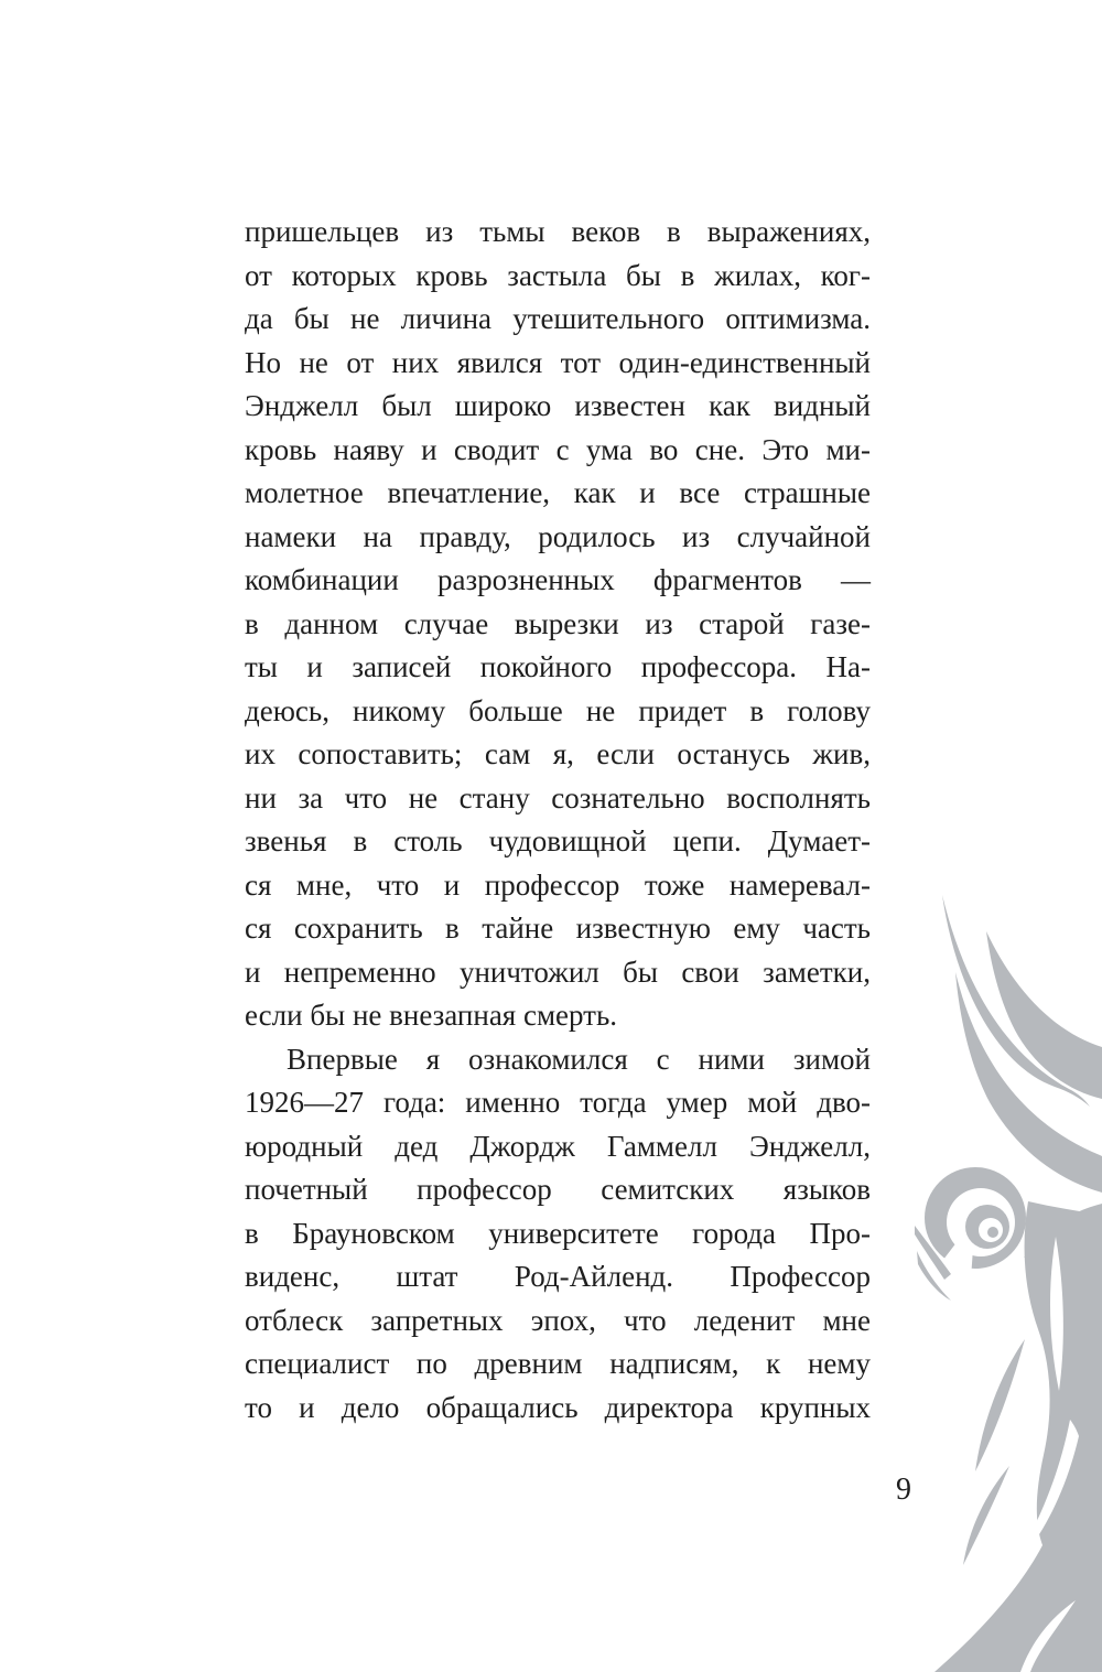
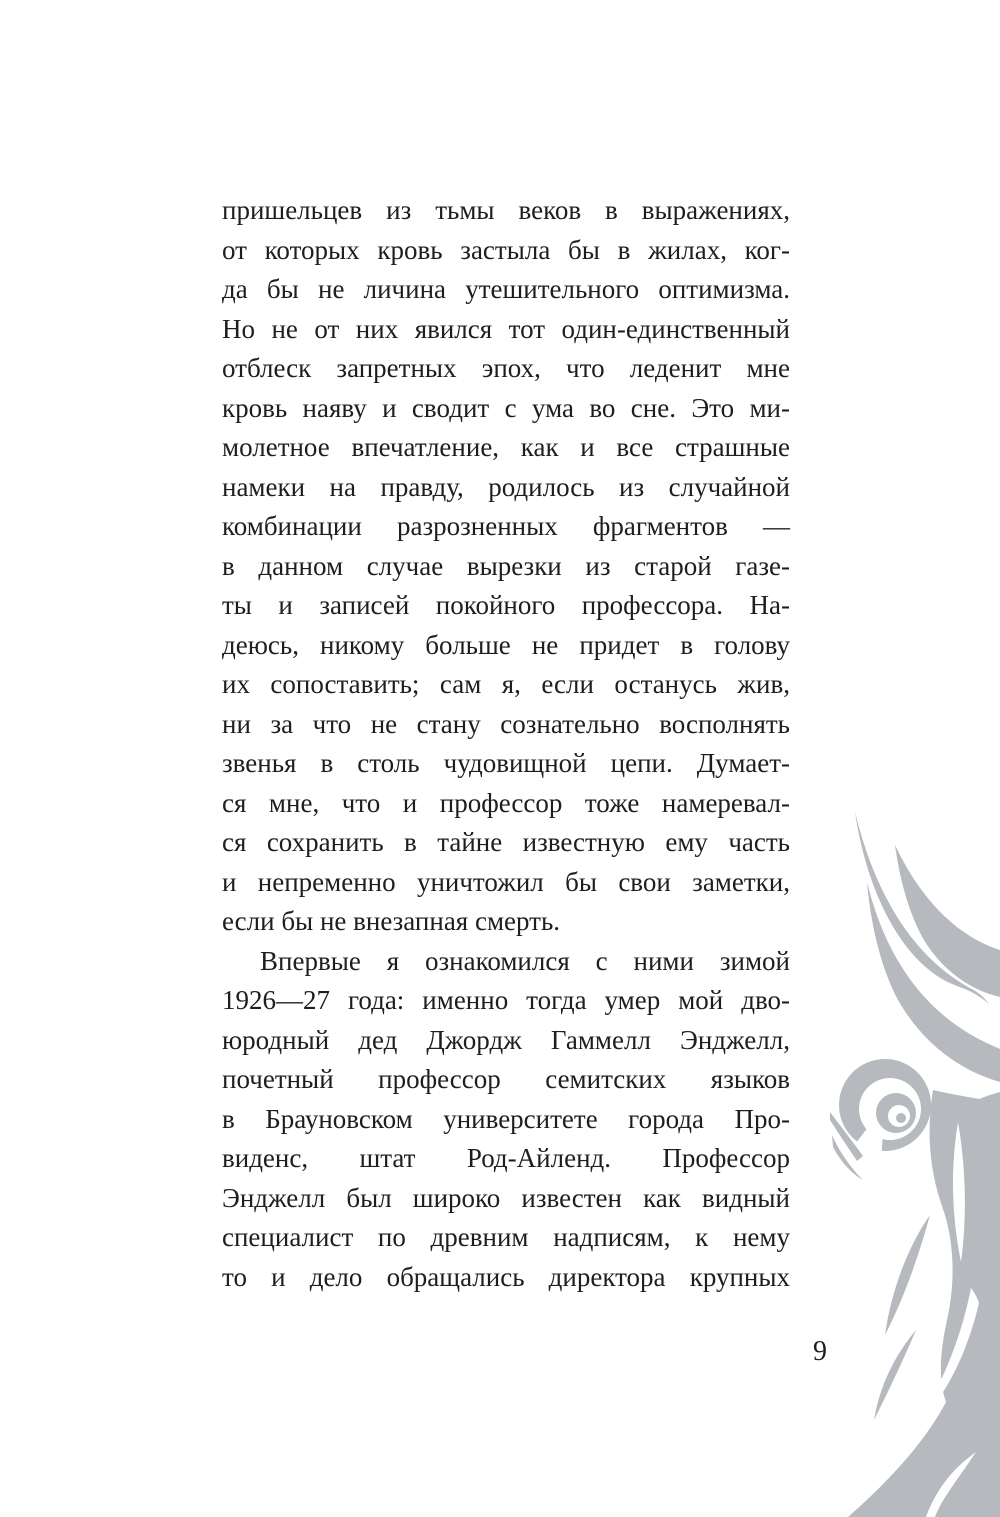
  пришельцев из тьмы веков в выражениях,
  от которых кровь застыла бы в жилах, ког-
  да бы не личина утешительного оптимизма.
  Но не от них явился тот один-единственный
- Энджелл был широко известен как видный
+ отблеск запретных эпох, что леденит мне
  кровь наяву и сводит с ума во сне. Это ми-
  молетное впечатление, как и все страшные
  намеки на правду, родилось из случайной
  комбинации разрозненных фрагментов —
  в данном случае вырезки из старой газе-
  ты и записей покойного профессора. На-
  деюсь, никому больше не придет в голову
  их сопоставить; сам я, если останусь жив,
  ни за что не стану сознательно восполнять
  звенья в столь чудовищной цепи. Думает-
  ся мне, что и профессор тоже намеревал-
  ся сохранить в тайне известную ему часть
  и непременно уничтожил бы свои заметки,
  если бы не внезапная смерть.
  Впервые я ознакомился с ними зимой
  1926—27 года: именно тогда умер мой дво-
  юродный дед Джордж Гаммелл Энджелл,
  почетный профессор семитских языков
  в Брауновском университете города Про-
  виденс, штат Род-Айленд. Профессор
- отблеск запретных эпох, что леденит мне
+ Энджелл был широко известен как видный
  специалист по древним надписям, к нему
  то и дело обращались директора крупных
  9
